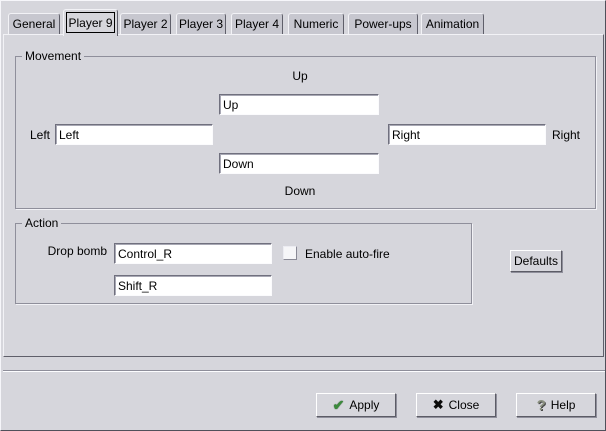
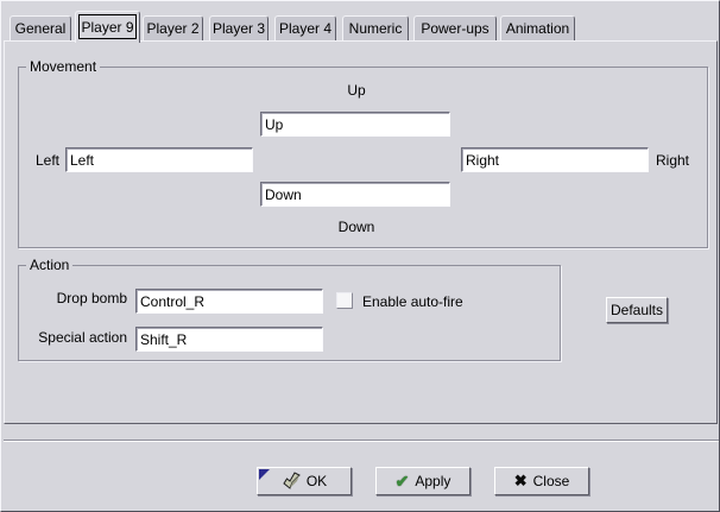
  General
  Player 9
  Player 2
  Player 3
  Player 4
  Numeric
  Power-ups
  Animation
  Movement
  Up
  Up
  Left
  Left
  Right
  Right
  Down
  Down
  Action
  Drop bomb
  Control_R
  Enable auto-fire
+ Special action
  Shift_R
  Defaults
+ OK
  ✔
  Apply
  ✖
  Close
- ?
- Help
